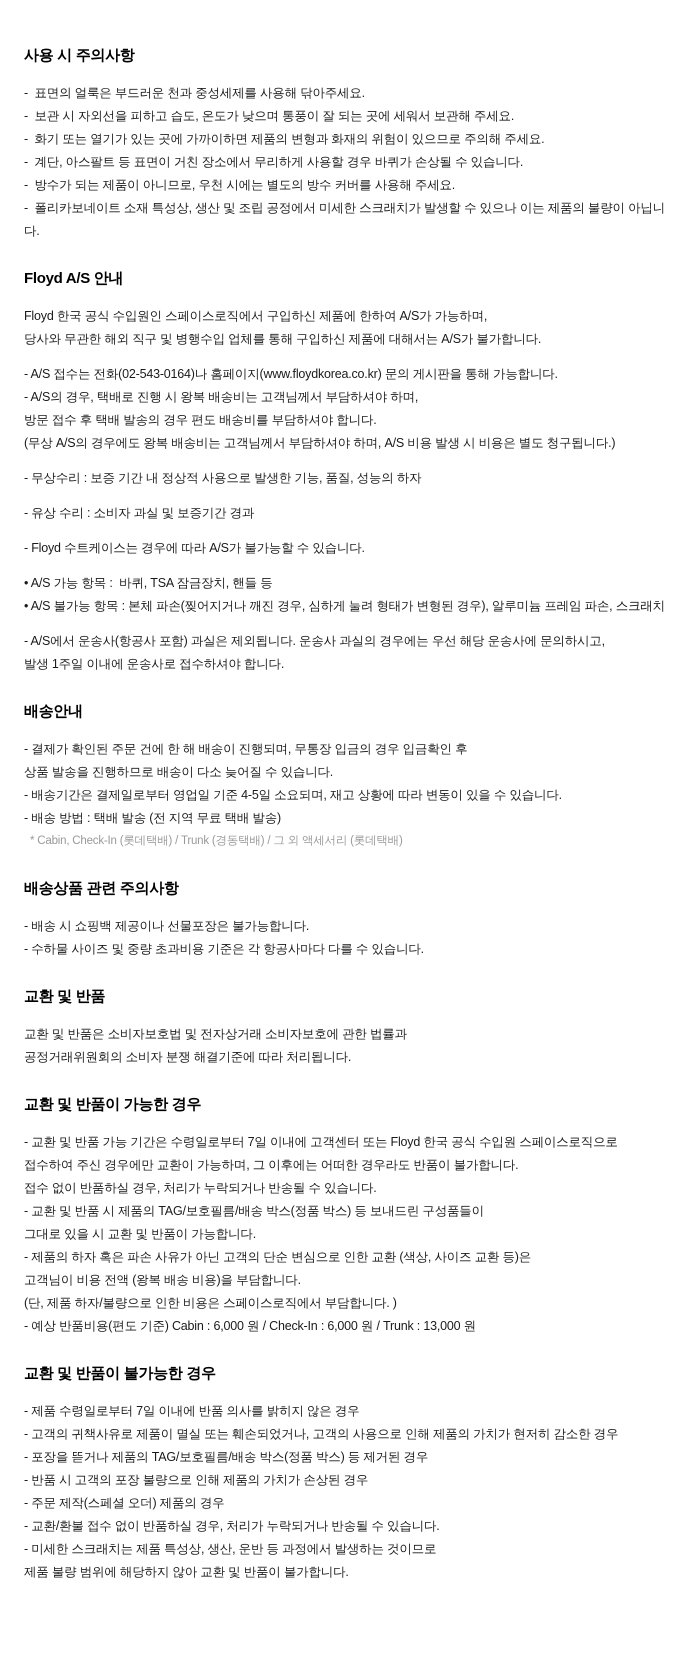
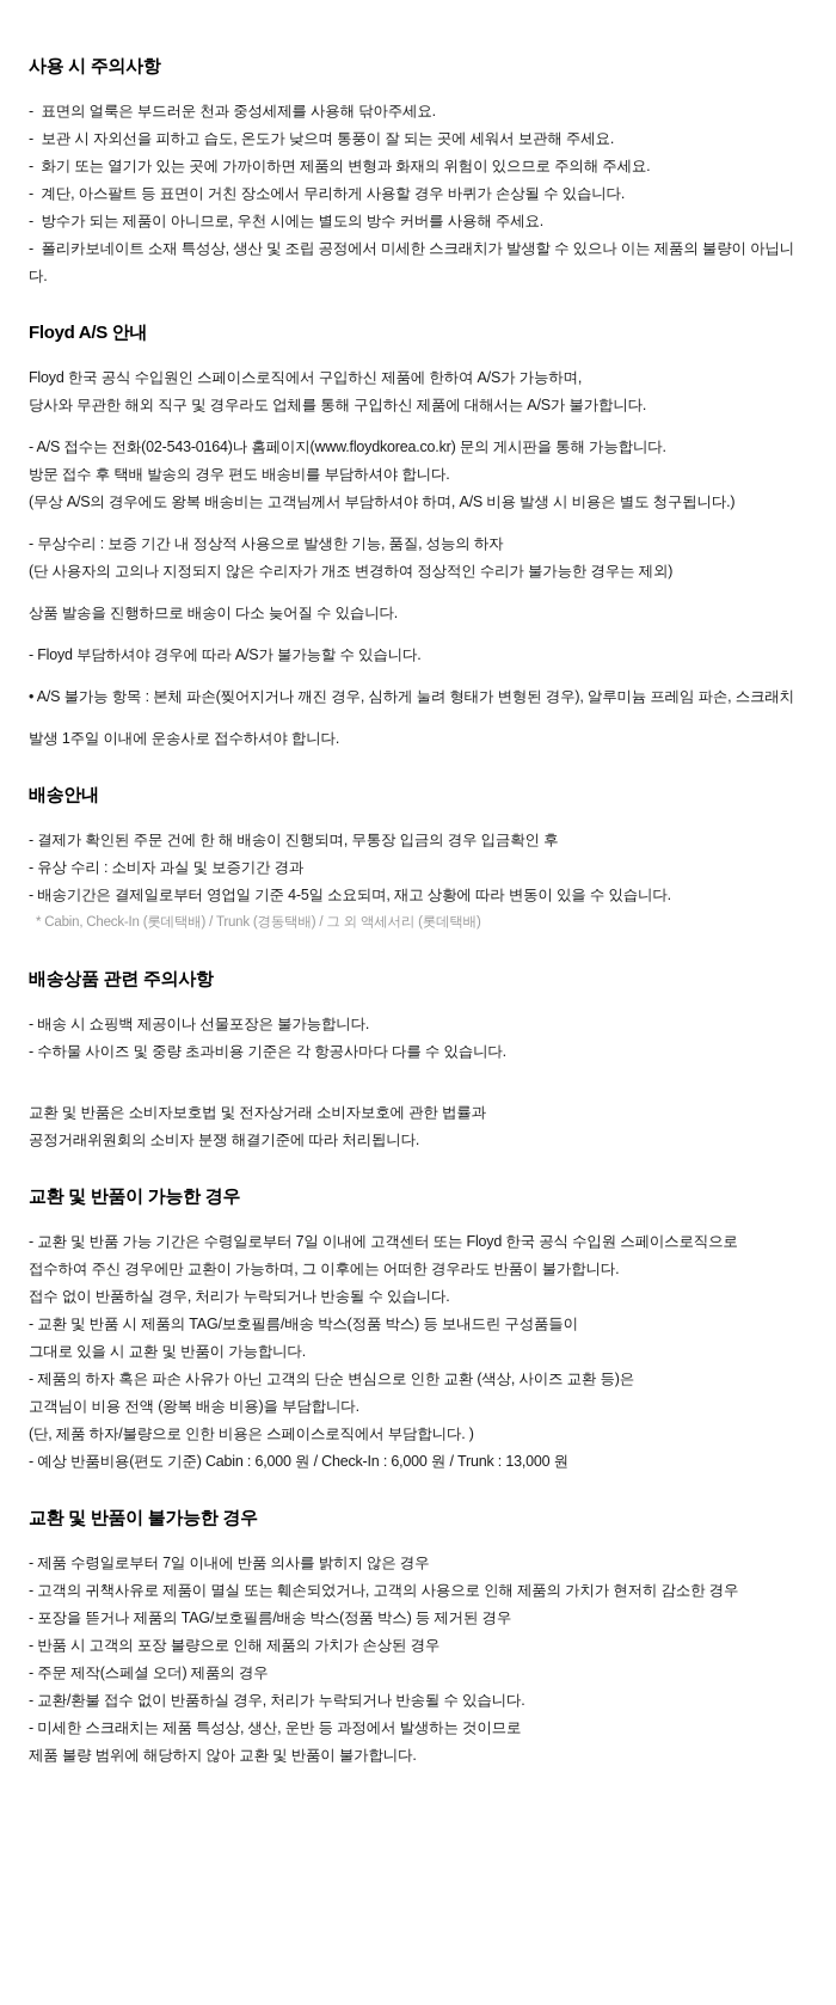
  사용 시 주의사항
  - 표면의 얼룩은 부드러운 천과 중성세제를 사용해 닦아주세요.
  - 보관 시 자외선을 피하고 습도, 온도가 낮으며 통풍이 잘 되는 곳에 세워서 보관해 주세요.
  - 화기 또는 열기가 있는 곳에 가까이하면 제품의 변형과 화재의 위험이 있으므로 주의해 주세요.
  - 계단, 아스팔트 등 표면이 거친 장소에서 무리하게 사용할 경우 바퀴가 손상될 수 있습니다.
  - 방수가 되는 제품이 아니므로, 우천 시에는 별도의 방수 커버를 사용해 주세요.
  - 폴리카보네이트 소재 특성상, 생산 및 조립 공정에서 미세한 스크래치가 발생할 수 있으나 이는 제품의 불량이 아닙니다.
  Floyd A/S 안내
  Floyd 한국 공식 수입원인 스페이스로직에서 구입하신 제품에 한하여 A/S가 가능하며,
- 당사와 무관한 해외 직구 및 병행수입 업체를 통해 구입하신 제품에 대해서는 A/S가 불가합니다.
+ 당사와 무관한 해외 직구 및 경우라도 업체를 통해 구입하신 제품에 대해서는 A/S가 불가합니다.
  - A/S 접수는 전화(02-543-0164)나 홈페이지(www.floydkorea.co.kr) 문의 게시판을 통해 가능합니다.
- - A/S의 경우, 택배로 진행 시 왕복 배송비는 고객님께서 부담하셔야 하며,
  방문 접수 후 택배 발송의 경우 편도 배송비를 부담하셔야 합니다.
  (무상 A/S의 경우에도 왕복 배송비는 고객님께서 부담하셔야 하며, A/S 비용 발생 시 비용은 별도 청구됩니다.)
  - 무상수리 : 보증 기간 내 정상적 사용으로 발생한 기능, 품질, 성능의 하자
+ (단 사용자의 고의나 지정되지 않은 수리자가 개조 변경하여 정상적인 수리가 불가능한 경우는 제외)
- - 유상 수리 : 소비자 과실 및 보증기간 경과
+ 상품 발송을 진행하므로 배송이 다소 늦어질 수 있습니다.
- - Floyd 수트케이스는 경우에 따라 A/S가 불가능할 수 있습니다.
+ - Floyd 부담하셔야 경우에 따라 A/S가 불가능할 수 있습니다.
- • A/S 가능 항목 : 바퀴, TSA 잠금장치, 핸들 등
  • A/S 불가능 항목 : 본체 파손(찢어지거나 깨진 경우, 심하게 눌려 형태가 변형된 경우), 알루미늄 프레임 파손, 스크래치
- - A/S에서 운송사(항공사 포함) 과실은 제외됩니다. 운송사 과실의 경우에는 우선 해당 운송사에 문의하시고,
  발생 1주일 이내에 운송사로 접수하셔야 합니다.
  배송안내
  - 결제가 확인된 주문 건에 한 해 배송이 진행되며, 무통장 입금의 경우 입금확인 후
- 상품 발송을 진행하므로 배송이 다소 늦어질 수 있습니다.
+ - 유상 수리 : 소비자 과실 및 보증기간 경과
  - 배송기간은 결제일로부터 영업일 기준 4-5일 소요되며, 재고 상황에 따라 변동이 있을 수 있습니다.
- - 배송 방법 : 택배 발송 (전 지역 무료 택배 발송)
  * Cabin, Check-In (롯데택배) / Trunk (경동택배) / 그 외 액세서리 (롯데택배)
  배송상품 관련 주의사항
  - 배송 시 쇼핑백 제공이나 선물포장은 불가능합니다.
  - 수하물 사이즈 및 중량 초과비용 기준은 각 항공사마다 다를 수 있습니다.
- 교환 및 반품
  교환 및 반품은 소비자보호법 및 전자상거래 소비자보호에 관한 법률과
  공정거래위원회의 소비자 분쟁 해결기준에 따라 처리됩니다.
  교환 및 반품이 가능한 경우
  - 교환 및 반품 가능 기간은 수령일로부터 7일 이내에 고객센터 또는 Floyd 한국 공식 수입원 스페이스로직으로
  접수하여 주신 경우에만 교환이 가능하며, 그 이후에는 어떠한 경우라도 반품이 불가합니다.
  접수 없이 반품하실 경우, 처리가 누락되거나 반송될 수 있습니다.
  - 교환 및 반품 시 제품의 TAG/보호필름/배송 박스(정품 박스) 등 보내드린 구성품들이
  그대로 있을 시 교환 및 반품이 가능합니다.
  - 제품의 하자 혹은 파손 사유가 아닌 고객의 단순 변심으로 인한 교환 (색상, 사이즈 교환 등)은
  고객님이 비용 전액 (왕복 배송 비용)을 부담합니다.
  (단, 제품 하자/불량으로 인한 비용은 스페이스로직에서 부담합니다. )
  - 예상 반품비용(편도 기준) Cabin : 6,000 원 / Check-In : 6,000 원 / Trunk : 13,000 원
  교환 및 반품이 불가능한 경우
  - 제품 수령일로부터 7일 이내에 반품 의사를 밝히지 않은 경우
  - 고객의 귀책사유로 제품이 멸실 또는 훼손되었거나, 고객의 사용으로 인해 제품의 가치가 현저히 감소한 경우
  - 포장을 뜯거나 제품의 TAG/보호필름/배송 박스(정품 박스) 등 제거된 경우
  - 반품 시 고객의 포장 불량으로 인해 제품의 가치가 손상된 경우
  - 주문 제작(스페셜 오더) 제품의 경우
  - 교환/환불 접수 없이 반품하실 경우, 처리가 누락되거나 반송될 수 있습니다.
  - 미세한 스크래치는 제품 특성상, 생산, 운반 등 과정에서 발생하는 것이므로
  제품 불량 범위에 해당하지 않아 교환 및 반품이 불가합니다.
